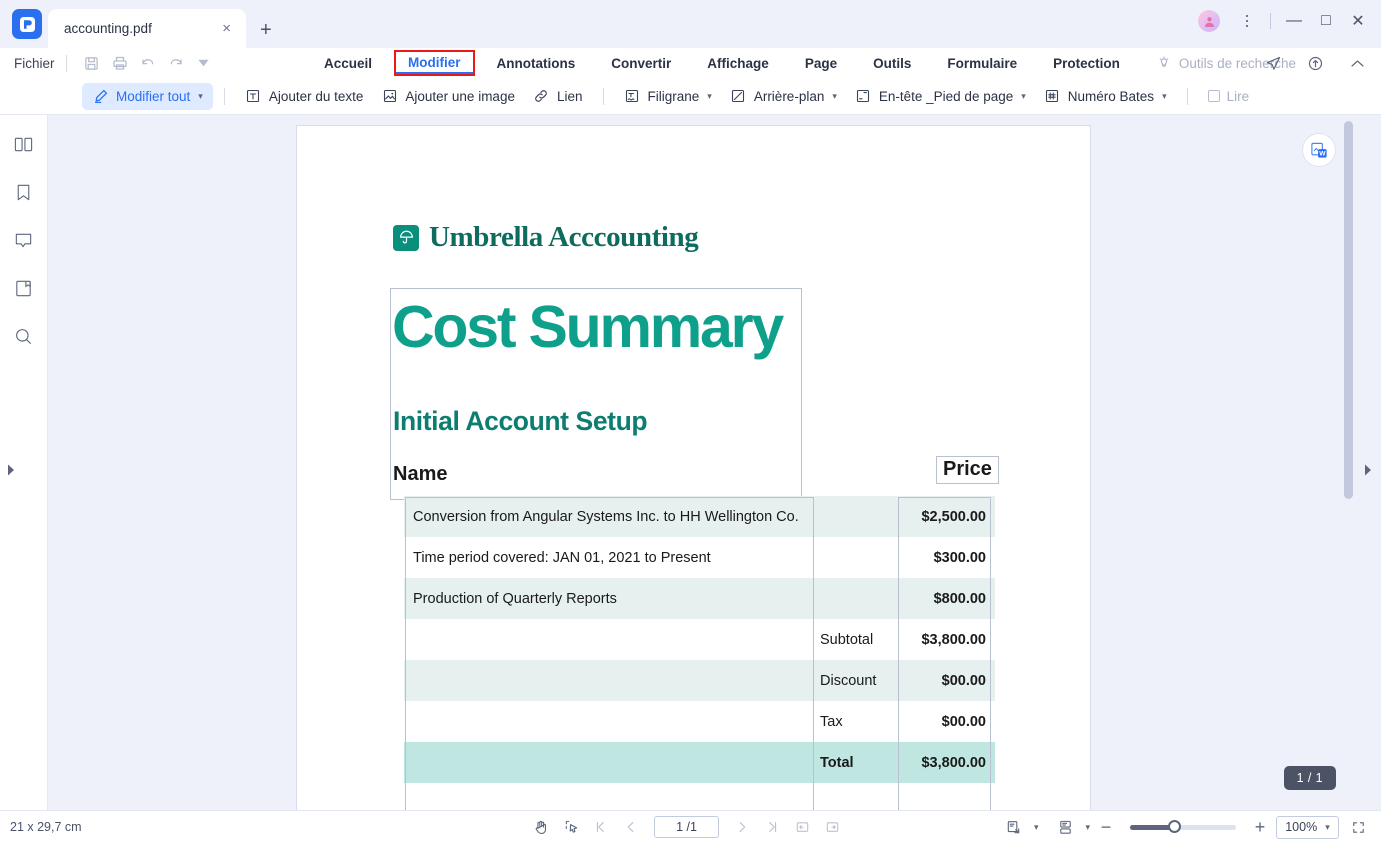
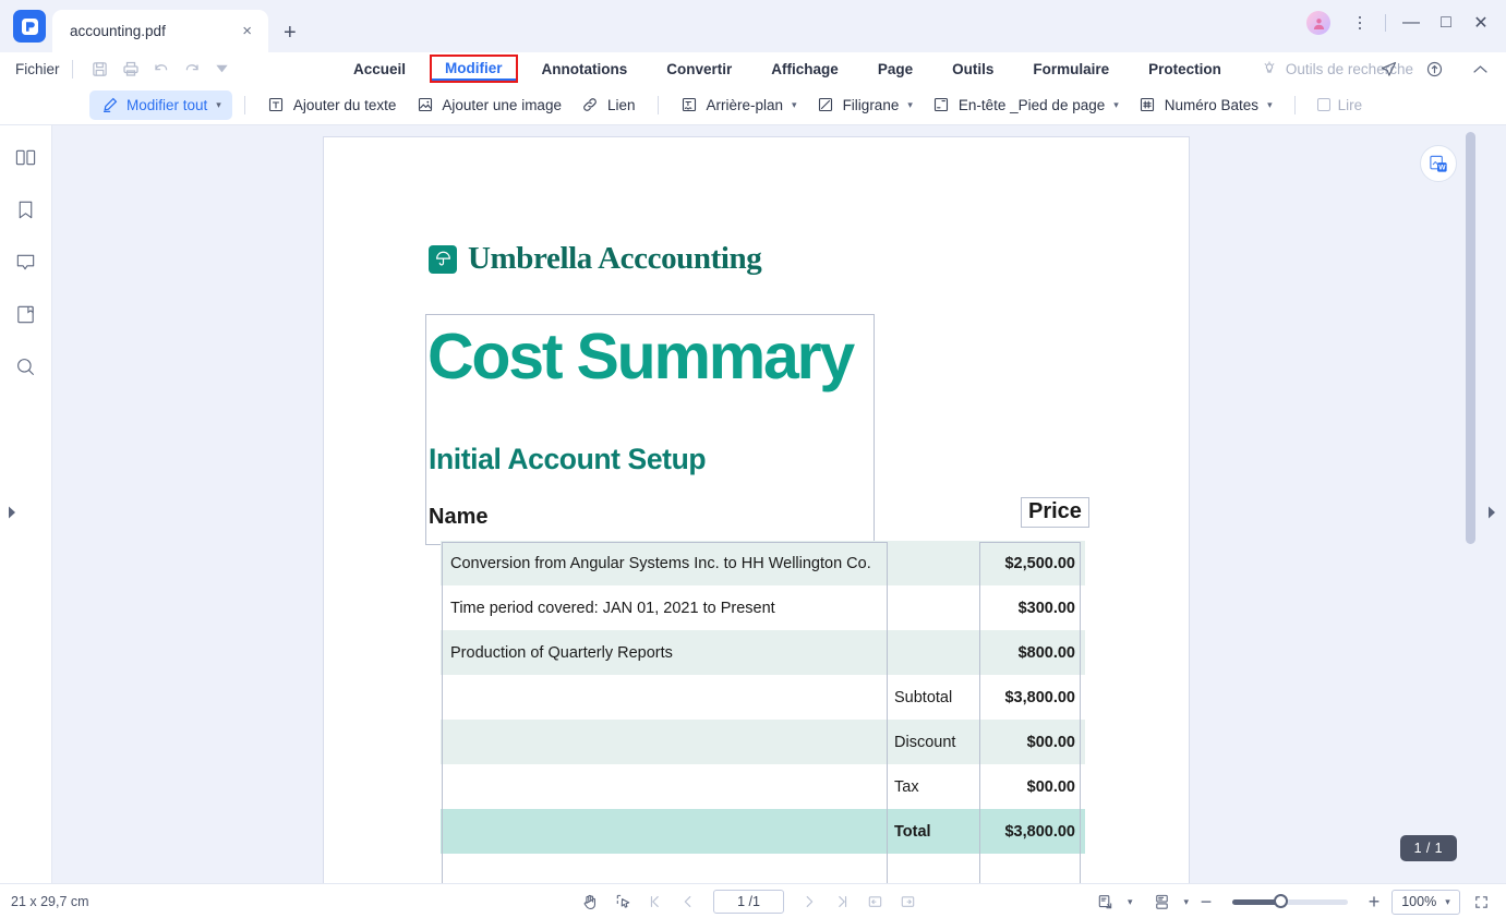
  accounting.pdf
  ×
  +
  —
  □
  ✕
  Fichier
  Accueil
  Modifier
  Annotations
  Convertir
  Affichage
  Page
  Outils
  Formulaire
  Protection
  Outils de recherche
  Modifier tout
  ▾
  Ajouter du texte
  Ajouter une image
  Lien
- Filigrane
+ Arrière-plan
  ▾
- Arrière-plan
+ Filigrane
  ▾
  En-tête _Pied de page
  ▾
  Numéro Bates
  ▾
  Lire
  Umbrella Acccounting
  Cost Summary
  Initial Account Setup
  Name
  Price
  Conversion from Angular Systems Inc. to HH Wellington Co.		$2,500.00
  Time period covered: JAN 01, 2021 to Present		$300.00
  Production of Quarterly Reports		$800.00
  	Subtotal	$3,800.00
  	Discount	$00.00
  	Tax	$00.00
  	Total	$3,800.00
  1 / 1
  21 x 29,7 cm
  1 /1
  ▾
  ▾
  −
  +
  100%
  ▾
